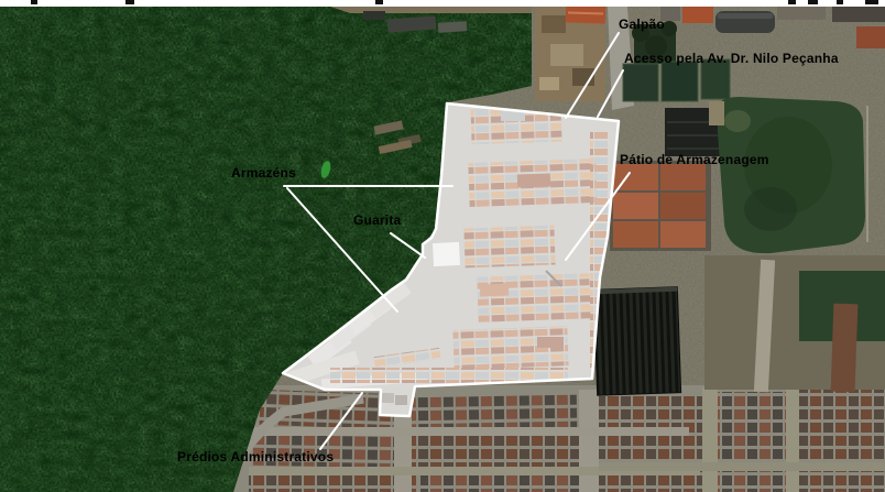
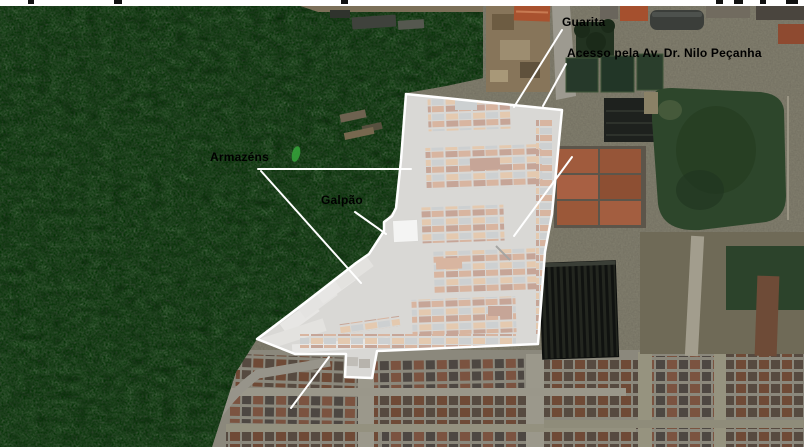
- Galpão
+ Guarita
  Acesso pela Av. Dr. Nilo Peçanha
  Armazéns
- Guarita
+ Galpão
- Pátio de Armazenagem
- Prédios Administrativos
